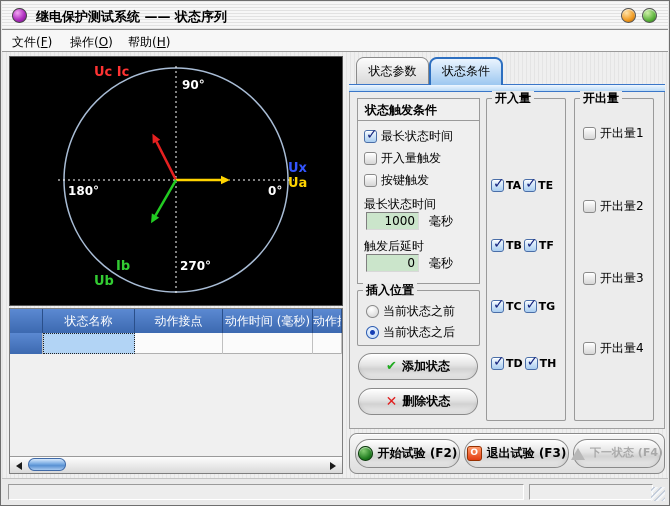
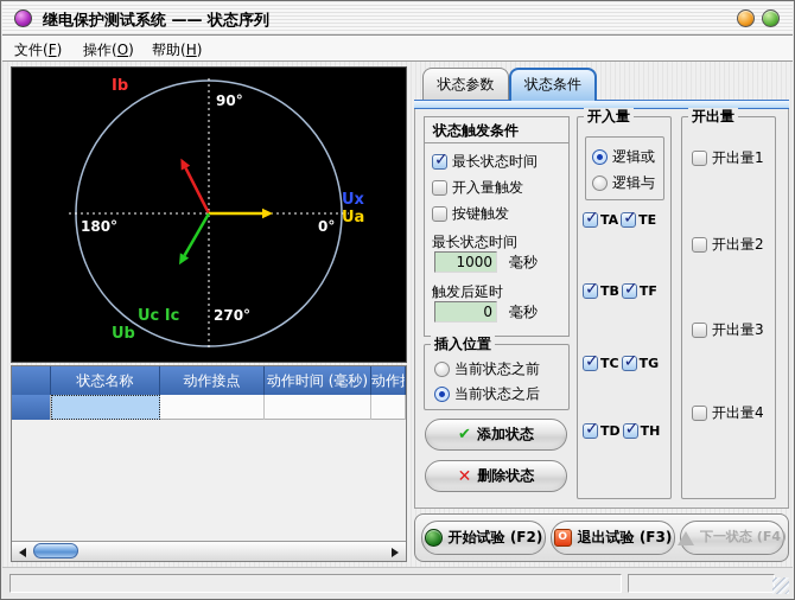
  继电保护测试系统 —— 状态序列
  文件(F)
  操作(O)
  帮助(H)
  90°
  180°
  0°
  270°
- Uc Ic
+ Ib
  Ux
  Ua
- Ib
+ Uc Ic
  Ub
  状态名称
  动作接点
  动作时间 (毫秒)
  状态参数
  状态条件
  状态触发条件
  最长状态时间
  开入量触发
  按键触发
  最长状态时间
  1000
  毫秒
  触发后延时
  0
  毫秒
  插入位置
  当前状态之前
  当前状态之后
  添加状态
  删除状态
  开入量
+ 逻辑或
+ 逻辑与
  TA
  TE
  TB
  TF
  TC
  TG
  TD
  TH
  开出量
  开出量1
  开出量2
  开出量3
  开出量4
  开始试验 (F2)
  退出试验 (F3)
  下一状态 (F4)
